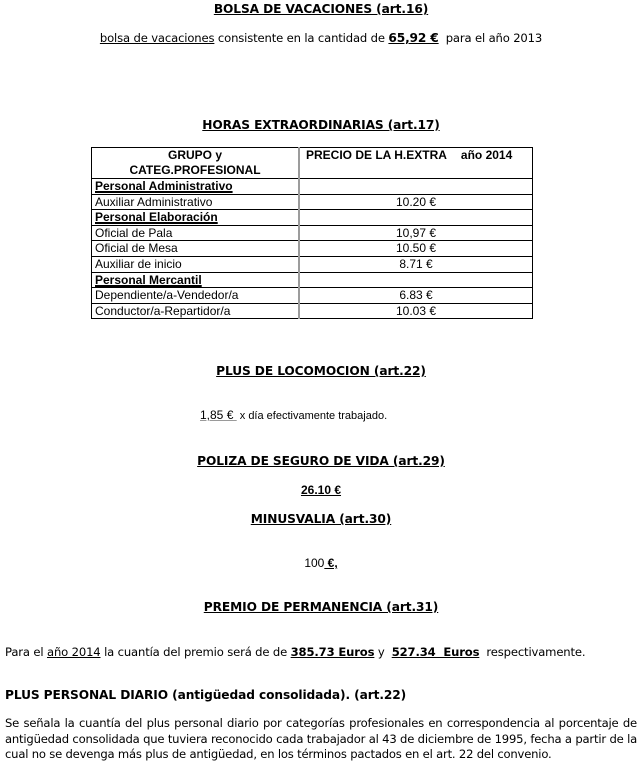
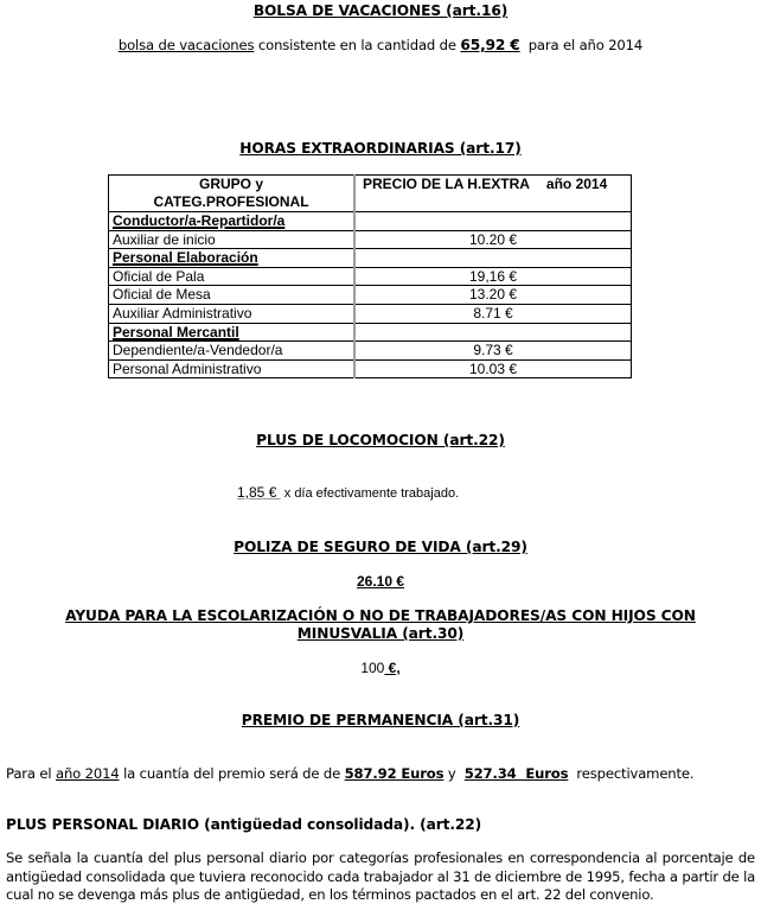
  BOLSA DE VACACIONES (art.16)
- bolsa de vacaciones consistente en la cantidad de 65,92 € para el año 2013
+ bolsa de vacaciones consistente en la cantidad de 65,92 € para el año 2014
  HORAS EXTRAORDINARIAS (art.17)
  GRUPO y CATEG.PROFESIONAL	PRECIO DE LA H.EXTRA año 2014
- Personal Administrativo
+ Conductor/a-Repartidor/a
- Auxiliar Administrativo	10.20 €
+ Auxiliar de inicio	10.20 €
  Personal Elaboración
- Oficial de Pala	10,97 €
+ Oficial de Pala	19,16 €
- Oficial de Mesa	10.50 €
+ Oficial de Mesa	13.20 €
- Auxiliar de inicio	8.71 €
+ Auxiliar Administrativo	8.71 €
  Personal Mercantil
- Dependiente/a-Vendedor/a	6.83 €
+ Dependiente/a-Vendedor/a	9.73 €
- Conductor/a-Repartidor/a	10.03 €
+ Personal Administrativo	10.03 €
  PLUS DE LOCOMOCION (art.22)
  1,85 € x día efectivamente trabajado.
  POLIZA DE SEGURO DE VIDA (art.29)
  26.10 €
+ AYUDA PARA LA ESCOLARIZACIÓN O NO DE TRABAJADORES/AS CON HIJOS CON
  MINUSVALIA (art.30)
  100 €,
  PREMIO DE PERMANENCIA (art.31)
- Para el año 2014 la cuantía del premio será de de 385.73 Euros y 527.34 Euros respectivamente.
+ Para el año 2014 la cuantía del premio será de de 587.92 Euros y 527.34 Euros respectivamente.
  PLUS PERSONAL DIARIO (antigüedad consolidada). (art.22)
- Se señala la cuantía del plus personal diario por categorías profesionales en correspondencia al porcentaje de antigüedad consolidada que tuviera reconocido cada trabajador al 43 de diciembre de 1995, fecha a partir de la cual no se devenga más plus de antigüedad, en los términos pactados en el art. 22 del convenio.
+ Se señala la cuantía del plus personal diario por categorías profesionales en correspondencia al porcentaje de antigüedad consolidada que tuviera reconocido cada trabajador al 31 de diciembre de 1995, fecha a partir de la cual no se devenga más plus de antigüedad, en los términos pactados en el art. 22 del convenio.
